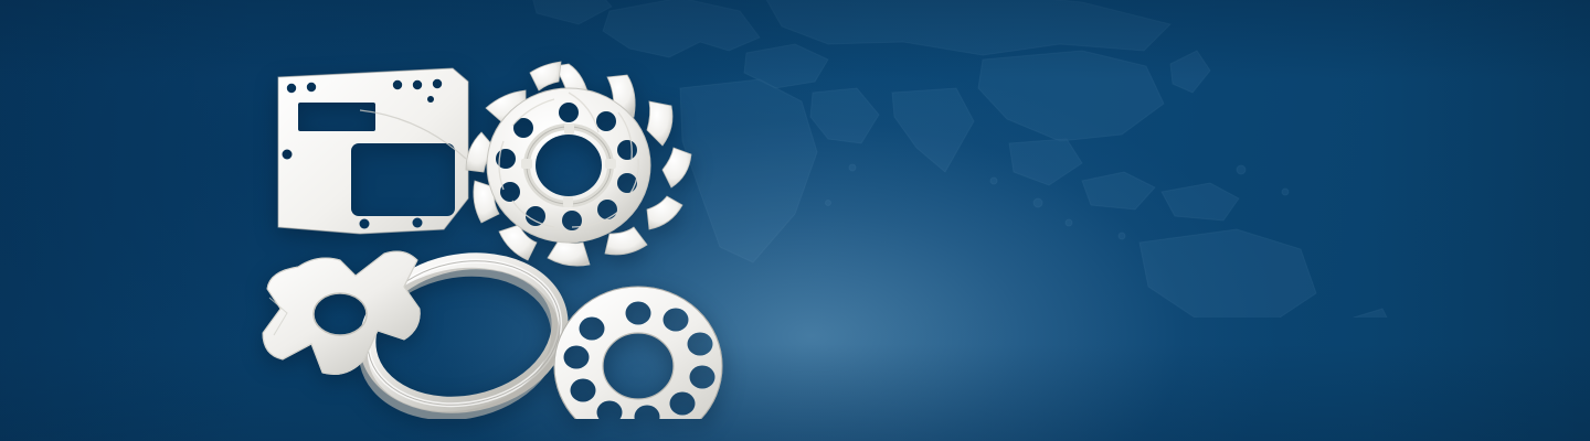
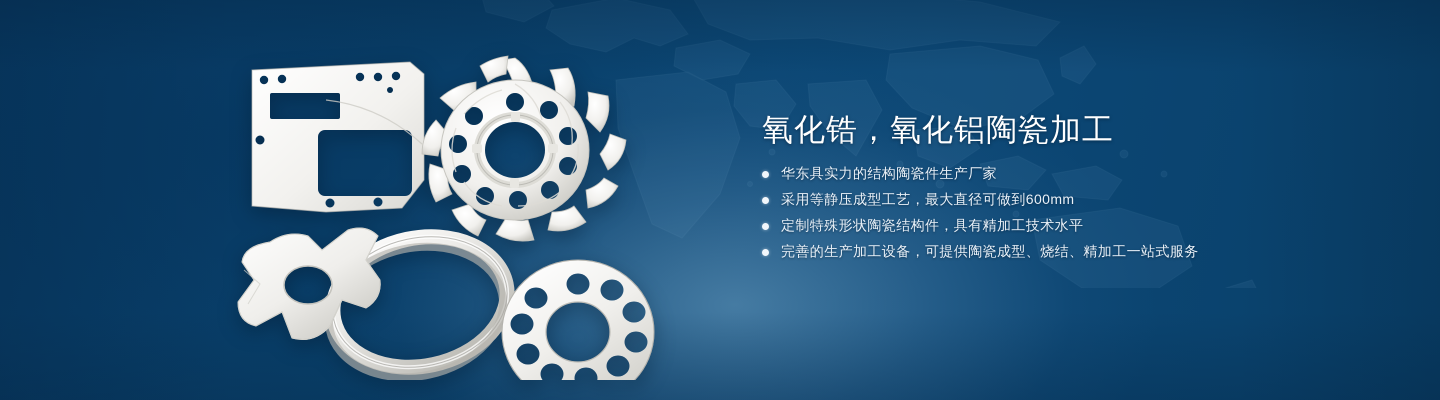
+ 氧化锆，氧化铝陶瓷加工
+ 华东具实力的结构陶瓷件生产厂家
+ 采用等静压成型工艺，最大直径可做到600mm
+ 定制特殊形状陶瓷结构件，具有精加工技术水平
+ 完善的生产加工设备，可提供陶瓷成型、烧结、精加工一站式服务
